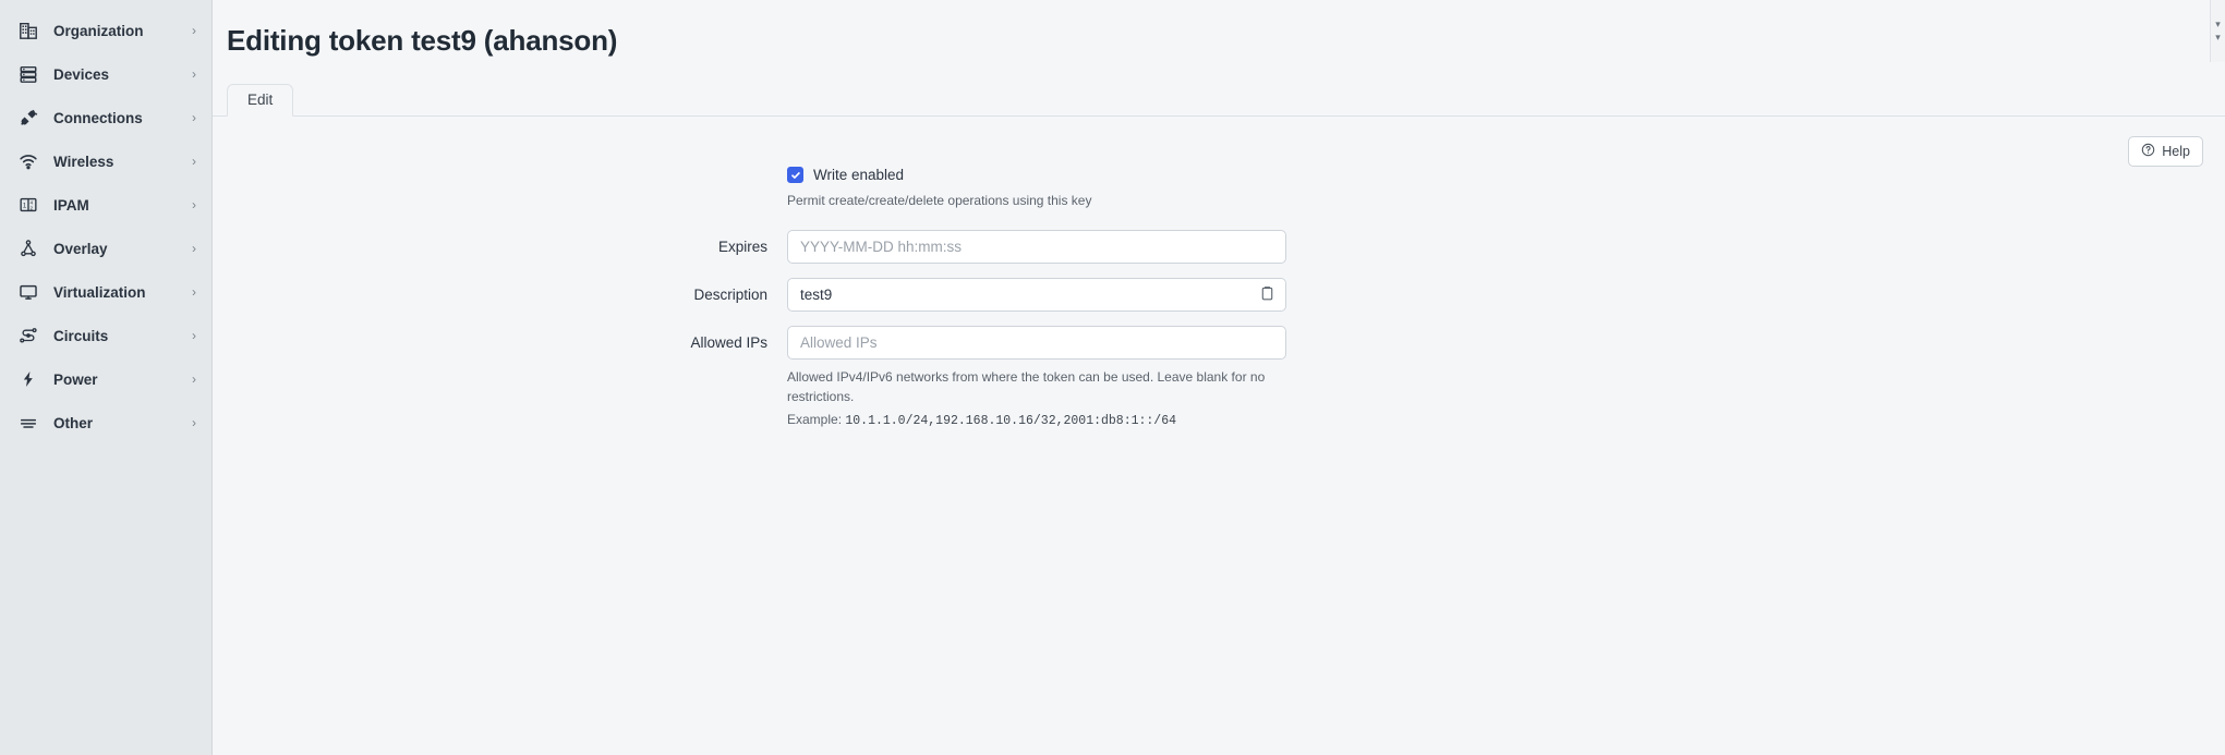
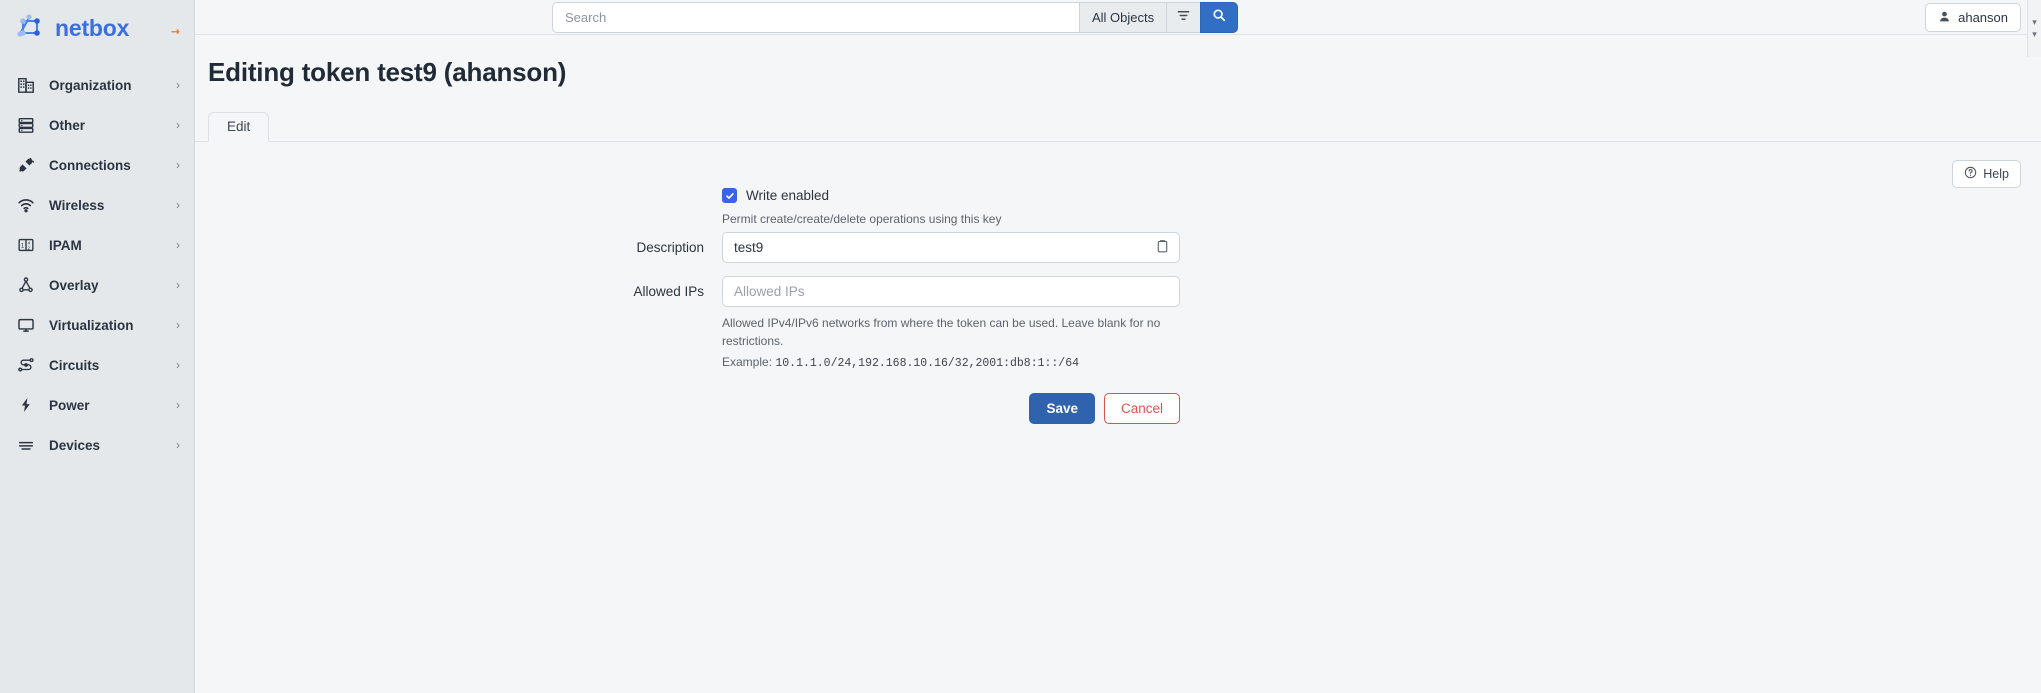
+ netbox
  Organization
  ›
- Devices
+ Other
  ›
  Connections
  ›
  Wireless
  ›
  IPAM
  ›
  Overlay
  ›
  Virtualization
  ›
  Circuits
  ›
  Power
  ›
- Other
+ Devices
  ›
+ Search
+ All Objects
+ ahanson
  Editing token test9 (ahanson)
  Edit
  Help
  Write enabled
  Permit create/create/delete operations using this key
- Expires
- YYYY-MM-DD hh:mm:ss
  Description
  test9
  Allowed IPs
  Allowed IPs
  Allowed IPv4/IPv6 networks from where the token can be used. Leave blank for no restrictions.
  Example: 10.1.1.0/24,192.168.10.16/32,2001:db8:1::/64
+ Save
+ Cancel
  ▾
  ▾
